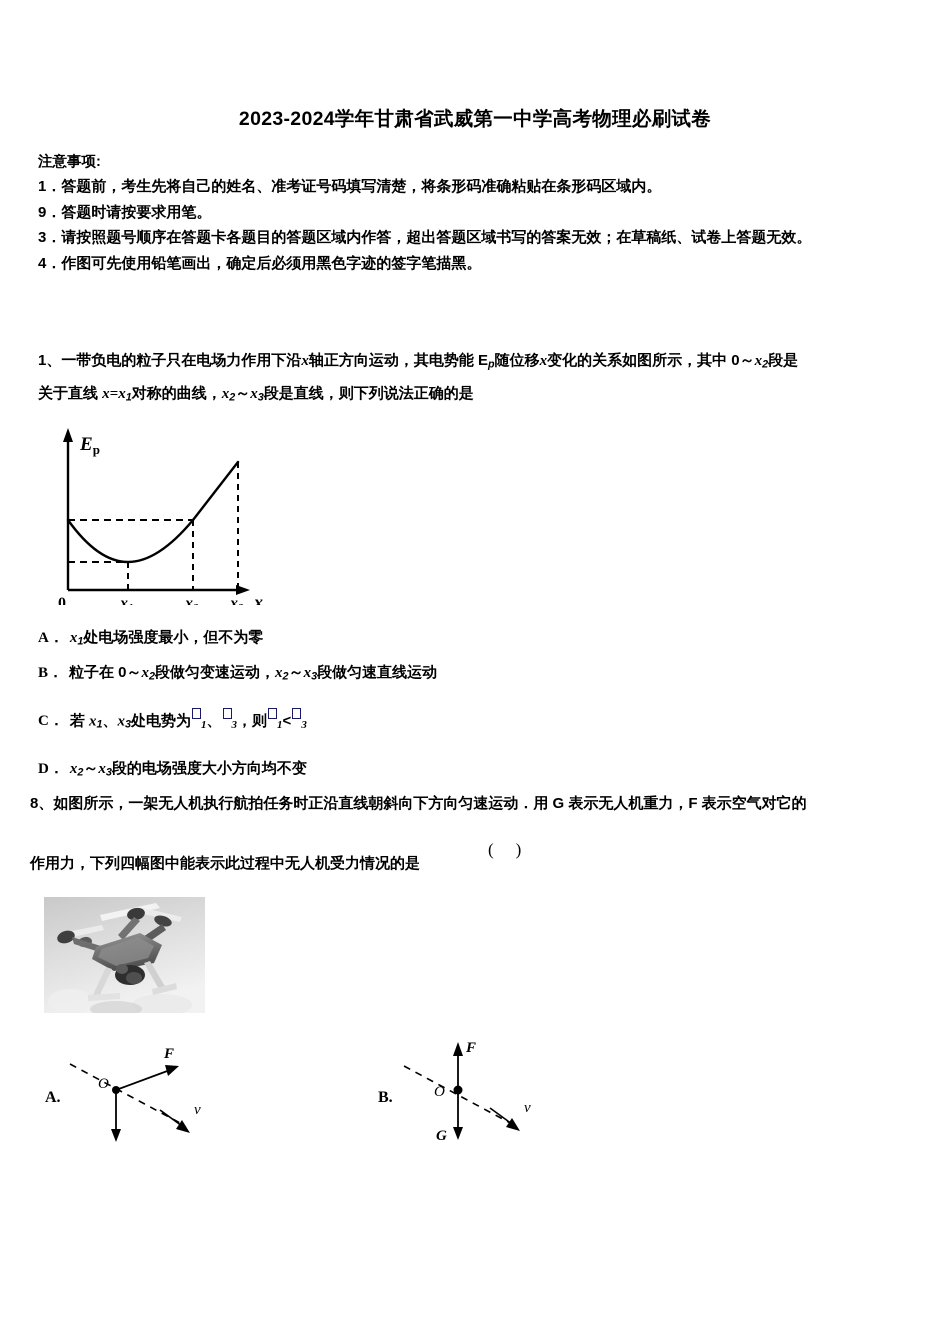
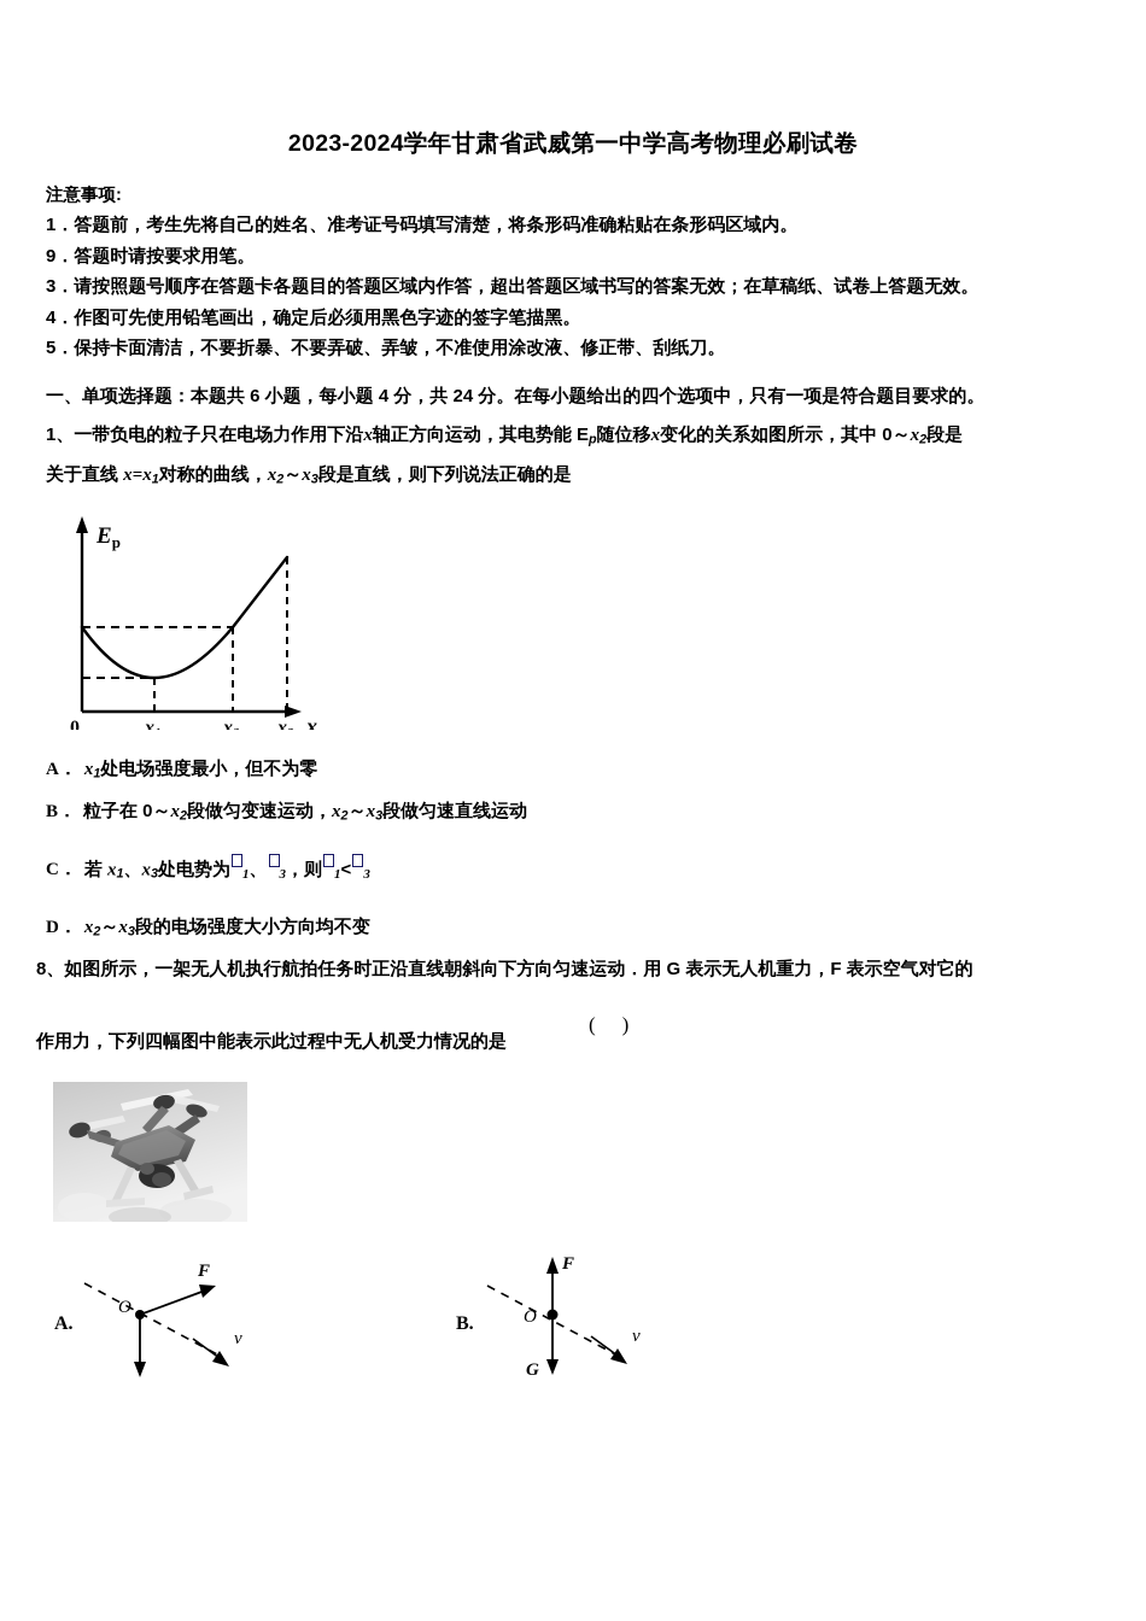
  2023-2024学年甘肃省武威第一中学高考物理必刷试卷
  注意事项:
  1．答题前，考生先将自己的姓名、准考证号码填写清楚，将条形码准确粘贴在条形码区域内。
  9．答题时请按要求用笔。
  3．请按照题号顺序在答题卡各题目的答题区域内作答，超出答题区域书写的答案无效；在草稿纸、试卷上答题无效。
  4．作图可先使用铅笔画出，确定后必须用黑色字迹的签字笔描黑。
+ 5．保持卡面清洁，不要折暴、不要弄破、弄皱，不准使用涂改液、修正带、刮纸刀。
+ 一、单项选择题：本题共 6 小题，每小题 4 分，共 24 分。在每小题给出的四个选项中，只有一项是符合题目要求的。
  1、一带负电的粒子只在电场力作用下沿x轴正方向运动，其电势能 Ep随位移x变化的关系如图所示，其中 0～x2段是
  关于直线 x=x1对称的曲线，x2～x3段是直线，则下列说法正确的是
  Ep
  0
  x
  A． x1处电场强度最小，但不为零
  B． 粒子在 0～x2段做匀变速运动，x2～x3段做匀速直线运动
  C． 若 x1、x3处电势为 1、 3，则 1< 3
  D． x2～x3段的电场强度大小方向均不变
  8、如图所示，一架无人机执行航拍任务时正沿直线朝斜向下方向匀速运动．用 G 表示无人机重力，F 表示空气对它的
  作用力，下列四幅图中能表示此过程中无人机受力情况的是
  ()
  A.
  O
  F
  v
  B.
  O
  F
  G
  v
